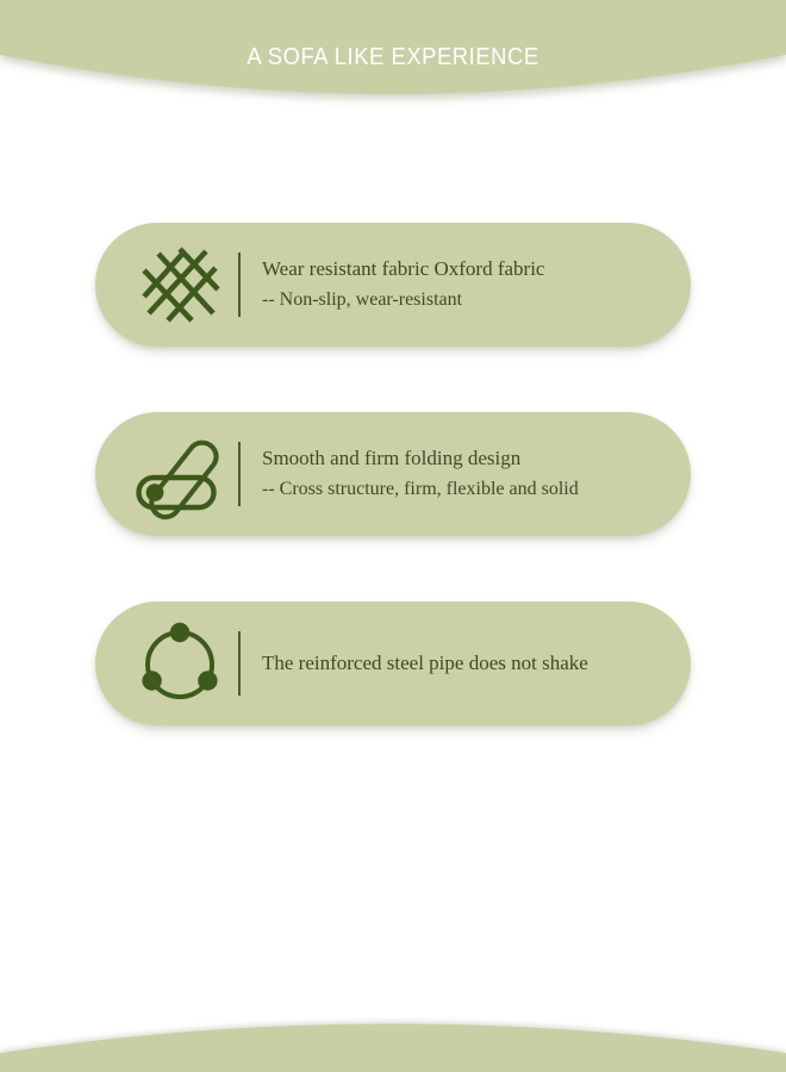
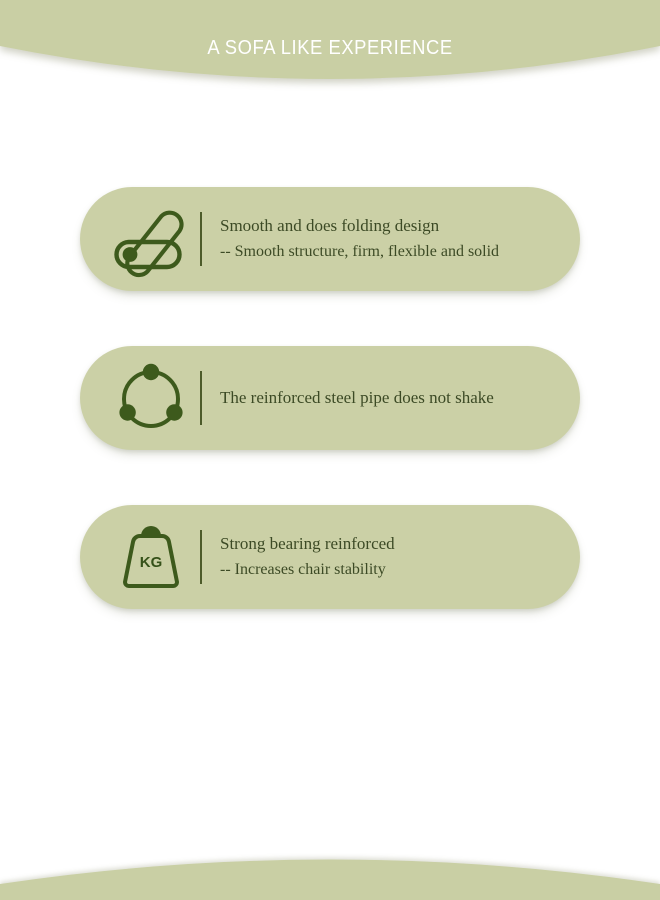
  A SOFA LIKE EXPERIENCE
- Wear resistant fabric Oxford fabric
- -- Non-slip, wear-resistant
- Smooth and firm folding design
+ Smooth and does folding design
- -- Cross structure, firm, flexible and solid
+ -- Smooth structure, firm, flexible and solid
  The reinforced steel pipe does not shake
+ KG
+ Strong bearing reinforced
+ -- Increases chair stability
